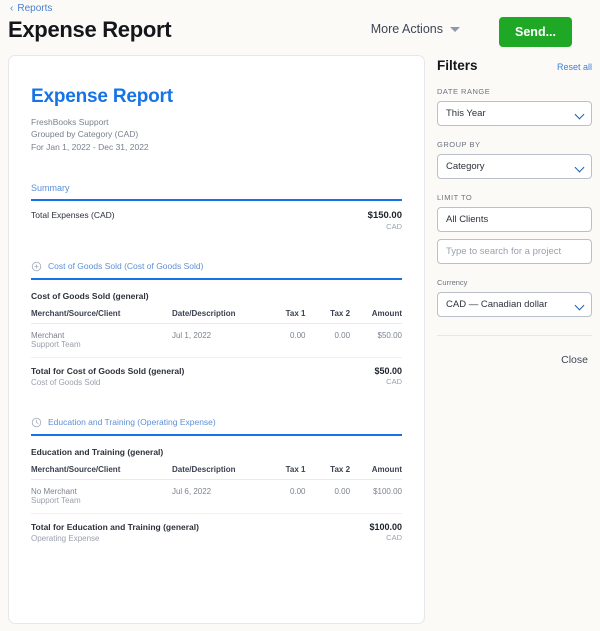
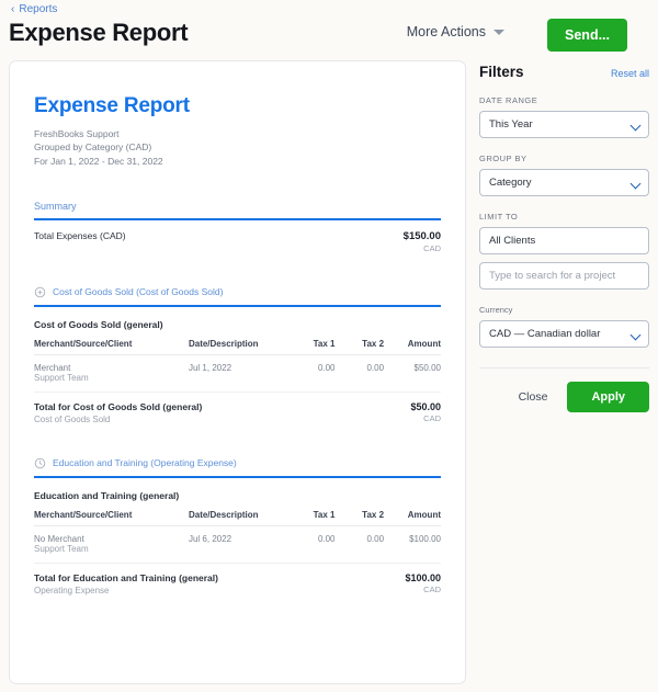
  ‹
  Reports
  Expense Report
  More Actions
  Send...
  Expense Report
  FreshBooks Support
  Grouped by Category (CAD)
  For Jan 1, 2022 - Dec 31, 2022
  Summary
  Total Expenses (CAD)
  $150.00
  CAD
  Cost of Goods Sold (Cost of Goods Sold)
  Cost of Goods Sold (general)
  Merchant/Source/Client	Date/Description	Tax 1	Tax 2	Amount
  Merchant Support Team	Jul 1, 2022	0.00	0.00	$50.00
  Total for Cost of Goods Sold (general)
  Cost of Goods Sold
  $50.00
  CAD
  Education and Training (Operating Expense)
  Education and Training (general)
  Merchant/Source/Client	Date/Description	Tax 1	Tax 2	Amount
  No Merchant Support Team	Jul 6, 2022	0.00	0.00	$100.00
  Total for Education and Training (general)
  Operating Expense
  $100.00
  CAD
  Filters
  Reset all
  DATE RANGE
  This Year
  GROUP BY
  Category
  LIMIT TO
  All Clients
  Type to search for a project
  Currency
  CAD — Canadian dollar
  Close
+ Apply
